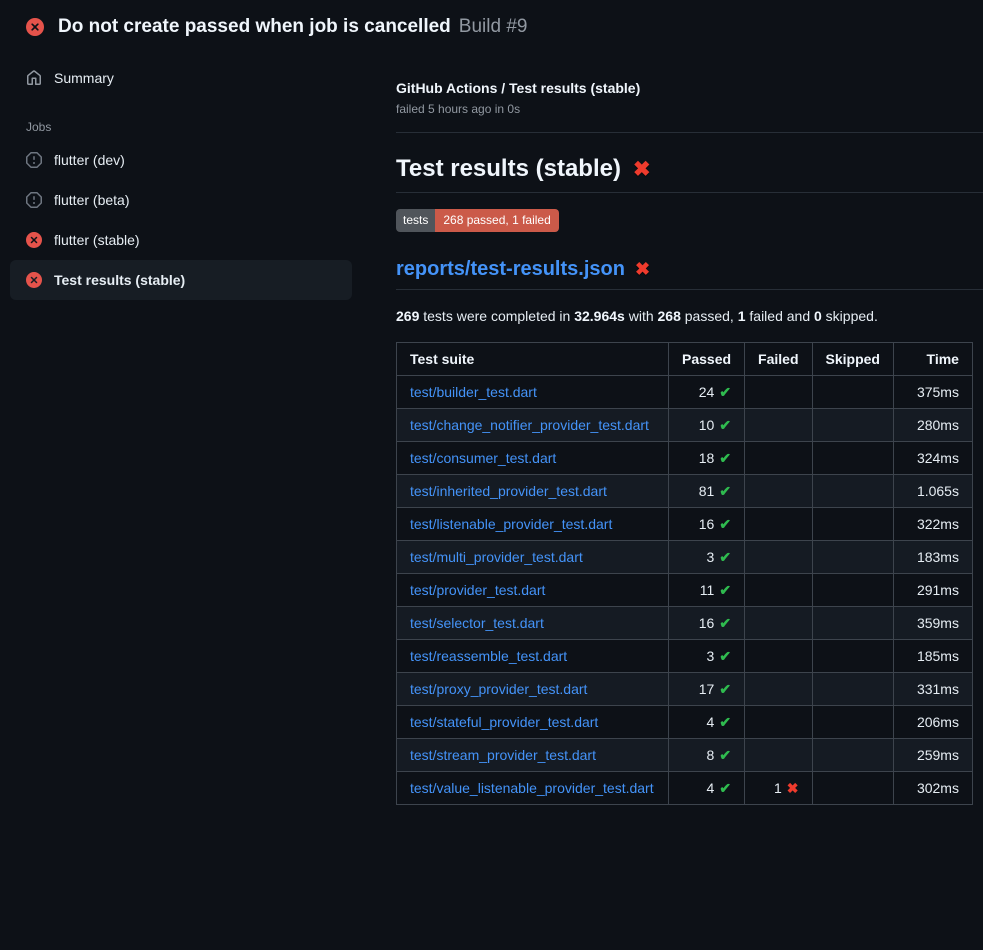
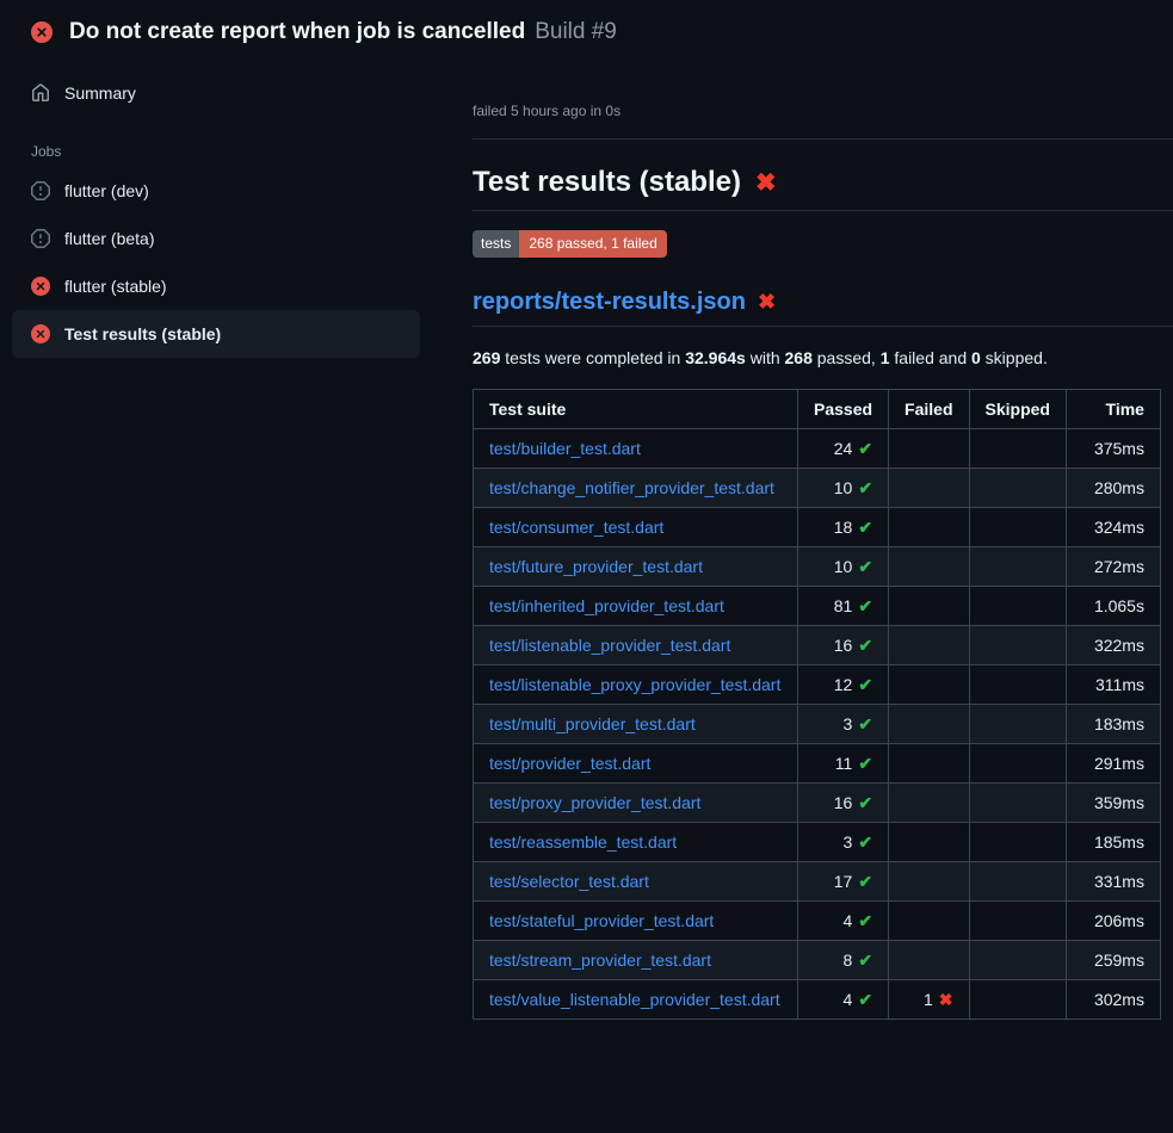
- Do not create passed when job is cancelled Build #9
+ Do not create report when job is cancelled Build #9
  Summary
  Jobs
  flutter (dev)
  flutter (beta)
  flutter (stable)
  Test results (stable)
- GitHub Actions / Test results (stable)
  failed 5 hours ago in 0s
  Test results (stable)
  ✖
  tests
  268 passed, 1 failed
  reports/test-results.json
  ✖
  269 tests were completed in 32.964s with 268 passed, 1 failed and 0 skipped.
  Test suite	Passed	Failed	Skipped	Time
  test/builder_test.dart	24 ✔			375ms
  test/change_notifier_provider_test.dart	10 ✔			280ms
  test/consumer_test.dart	18 ✔			324ms
+ test/future_provider_test.dart	10 ✔			272ms
  test/inherited_provider_test.dart	81 ✔			1.065s
  test/listenable_provider_test.dart	16 ✔			322ms
+ test/listenable_proxy_provider_test.dart	12 ✔			311ms
  test/multi_provider_test.dart	3 ✔			183ms
  test/provider_test.dart	11 ✔			291ms
- test/selector_test.dart	16 ✔			359ms
+ test/proxy_provider_test.dart	16 ✔			359ms
  test/reassemble_test.dart	3 ✔			185ms
- test/proxy_provider_test.dart	17 ✔			331ms
+ test/selector_test.dart	17 ✔			331ms
  test/stateful_provider_test.dart	4 ✔			206ms
  test/stream_provider_test.dart	8 ✔			259ms
  test/value_listenable_provider_test.dart	4 ✔	1 ✖		302ms
